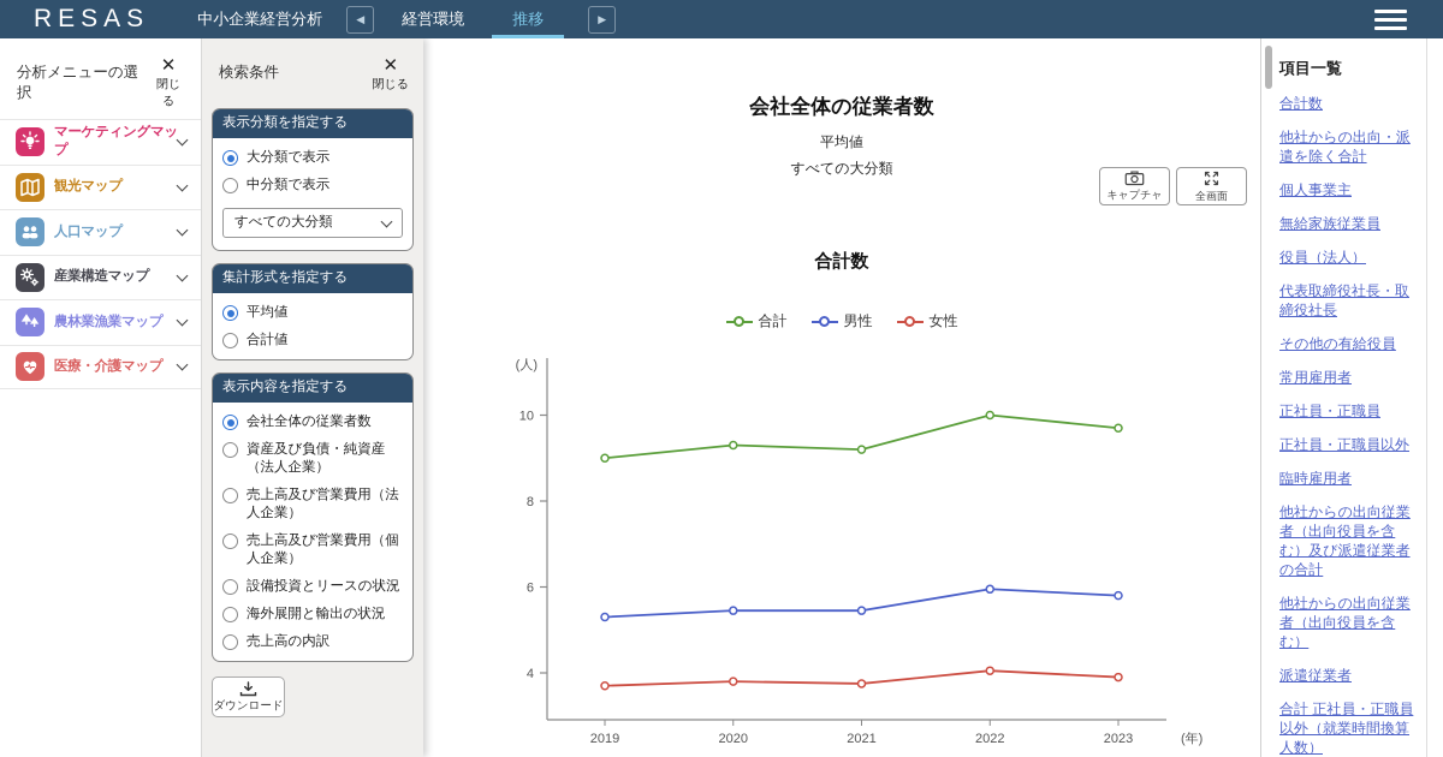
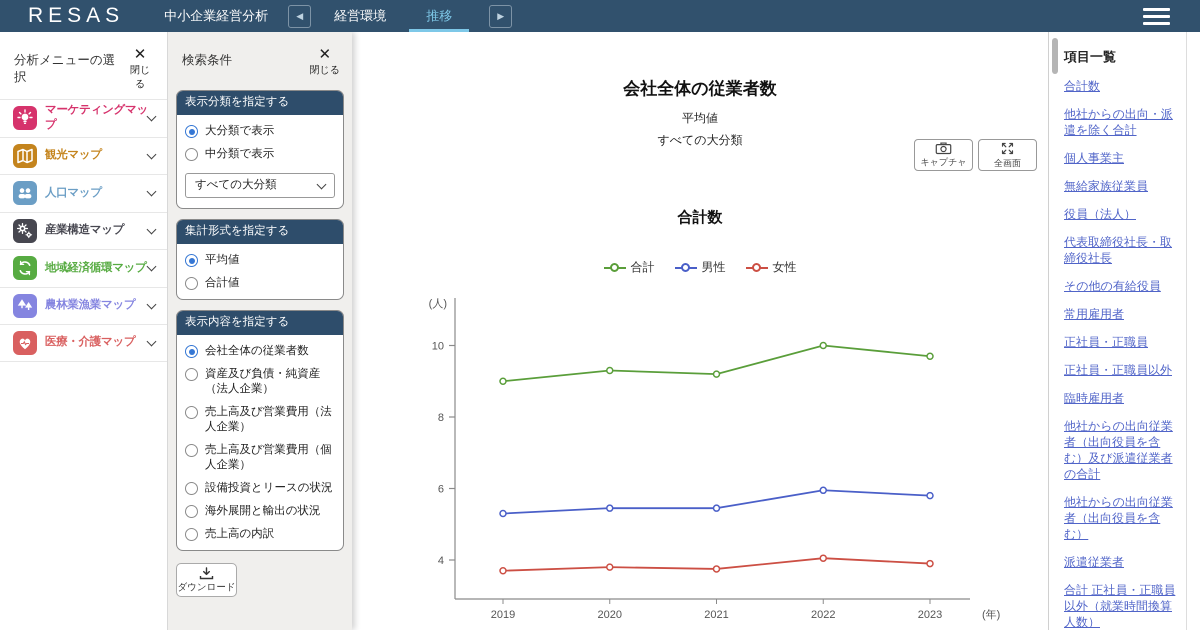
  RESAS
  中小企業経営分析
  ◀
  経営環境
  推移
  ▶
  分析メニューの選択
  ✕
  閉じる
  マーケティングマップ
  観光マップ
  人口マップ
  産業構造マップ
+ 地域経済循環マップ
  農林業漁業マップ
  医療・介護マップ
  検索条件
  ✕
  閉じる
  表示分類を指定する
  大分類で表示
  中分類で表示
  すべての大分類
  集計形式を指定する
  平均値
  合計値
  表示内容を指定する
  会社全体の従業者数
  資産及び負債・純資産（法人企業）
  売上高及び営業費用（法人企業）
  売上高及び営業費用（個人企業）
  設備投資とリースの状況
  海外展開と輸出の状況
  売上高の内訳
  ダウンロード
  会社全体の従業者数
  平均値
  すべての大分類
  キャプチャ
  全画面
  合計数
  合計
  男性
  女性
  4
  6
  8
  10
  2019
  2020
  2021
  2022
  2023
  (人)
  (年)
  項目一覧
  合計数
  他社からの出向・派遣を除く合計
  個人事業主
  無給家族従業員
  役員（法人）
  代表取締役社長・取締役社長
  その他の有給役員
  常用雇用者
  正社員・正職員
  正社員・正職員以外
  臨時雇用者
  他社からの出向従業者（出向役員を含む）及び派遣従業者の合計
  他社からの出向従業者（出向役員を含む）
  派遣従業者
  合計 正社員・正職員以外（就業時間換算人数）
